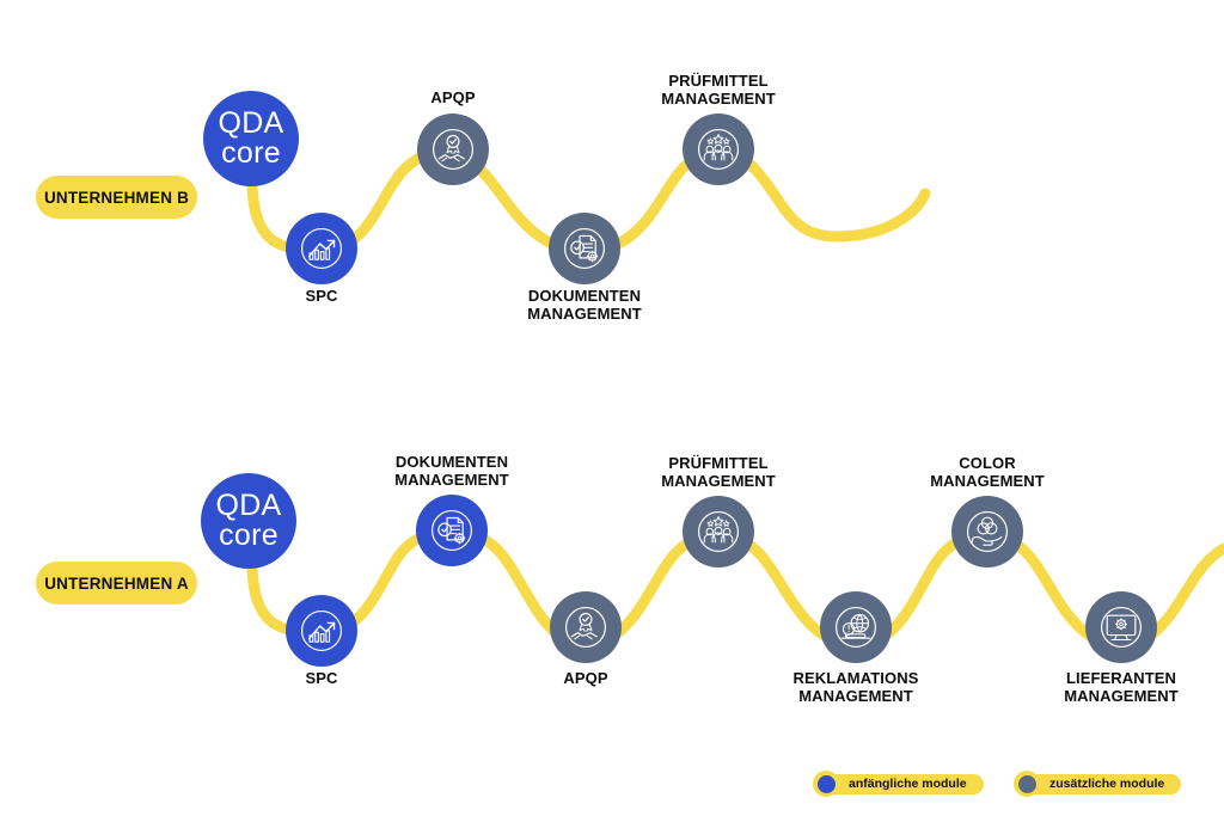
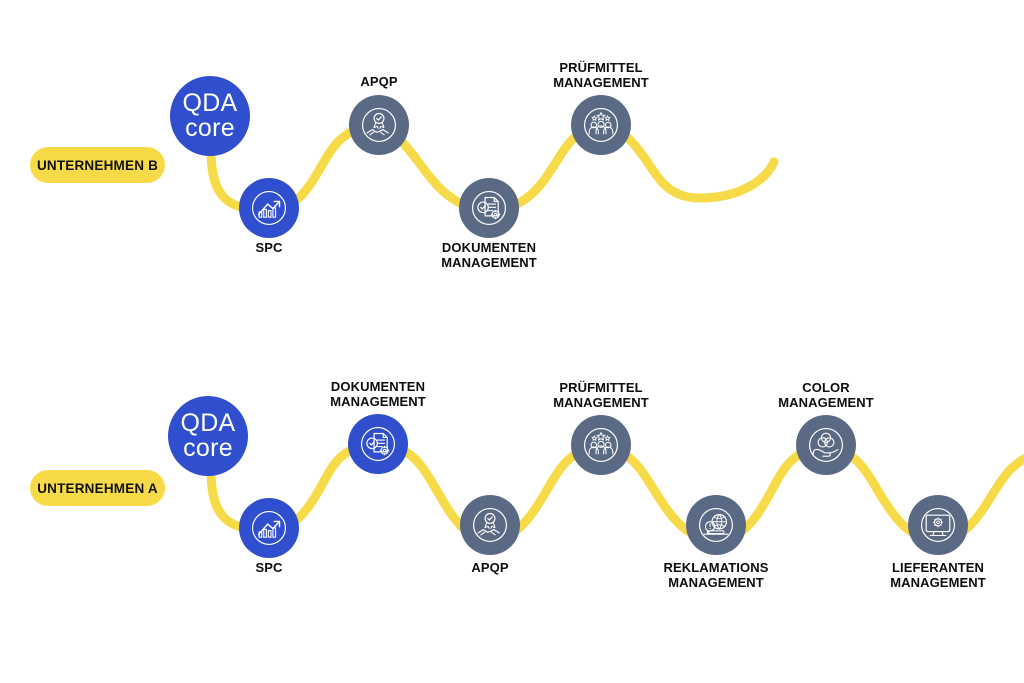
  UNTERNEHMEN B
  QDA
  core
  SPC
  APQP
  DOKUMENTEN
  MANAGEMENT
  PRÜFMITTEL
  MANAGEMENT
  UNTERNEHMEN A
  QDA
  core
  SPC
  DOKUMENTEN
  MANAGEMENT
  APQP
  PRÜFMITTEL
  MANAGEMENT
  REKLAMATIONS
  MANAGEMENT
  COLOR
  MANAGEMENT
  LIEFERANTEN
  MANAGEMENT
- anfängliche module
- zusätzliche module
